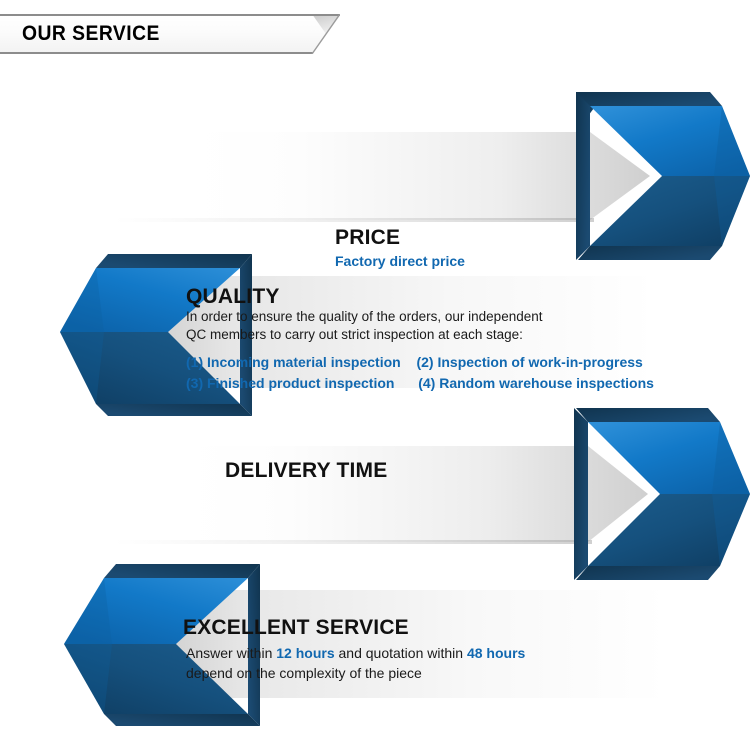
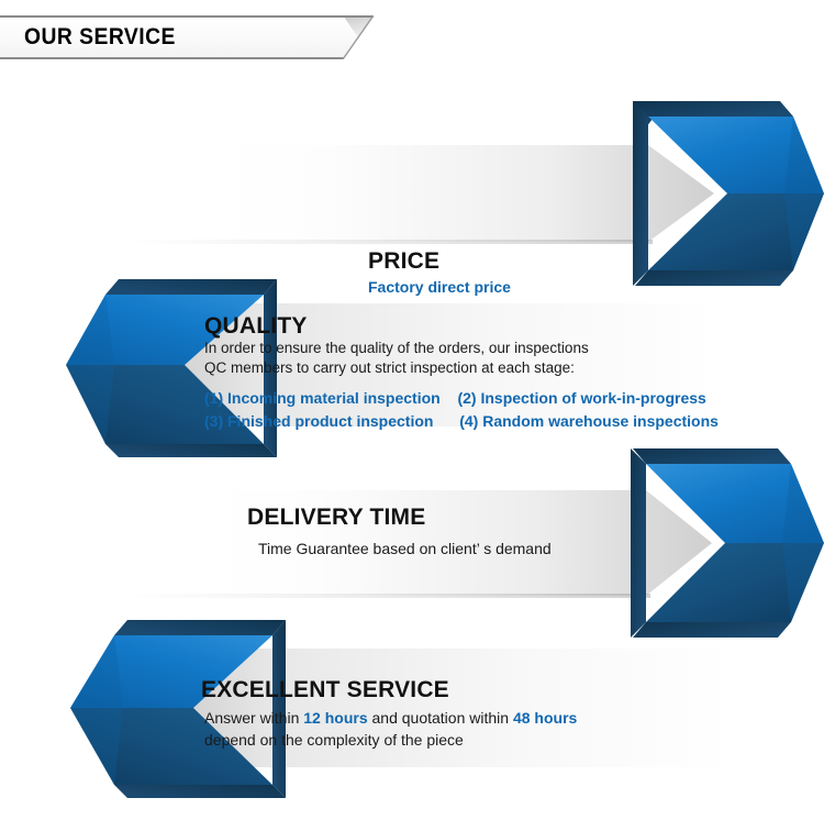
  OUR SERVICE
  PRICE
  Factory direct price
  QUALITY
- In order to ensure the quality of the orders, our independent
+ In order to ensure the quality of the orders, our inspections
  QC members to carry out strict inspection at each stage:
  (1) Incoming material inspection (2) Inspection of work-in-progress
  (3) Finished product inspection (4) Random warehouse inspections
  DELIVERY TIME
+ Time Guarantee based on client’ s demand
  EXCELLENT SERVICE
  Answer within 12 hours and quotation within 48 hours
  depend on the complexity of the piece
